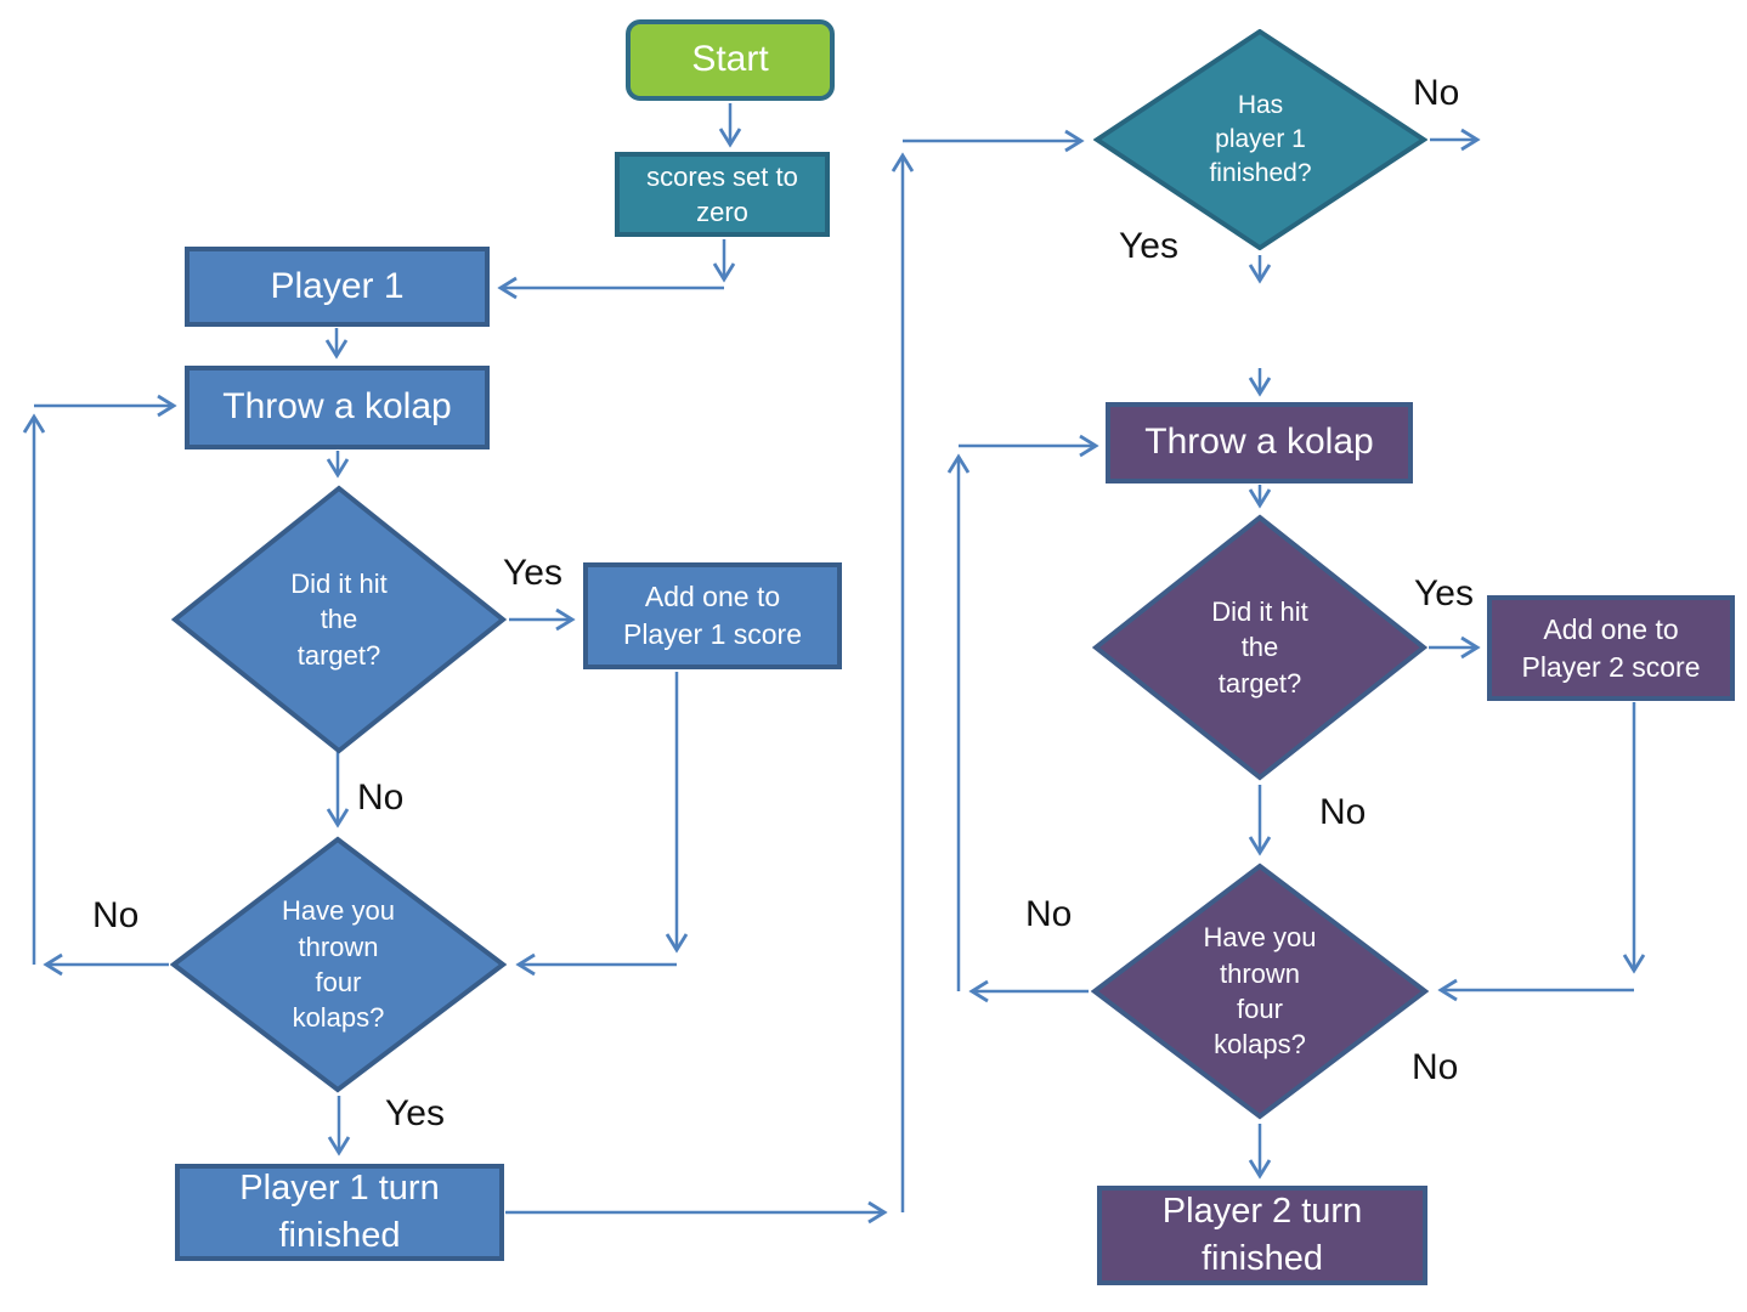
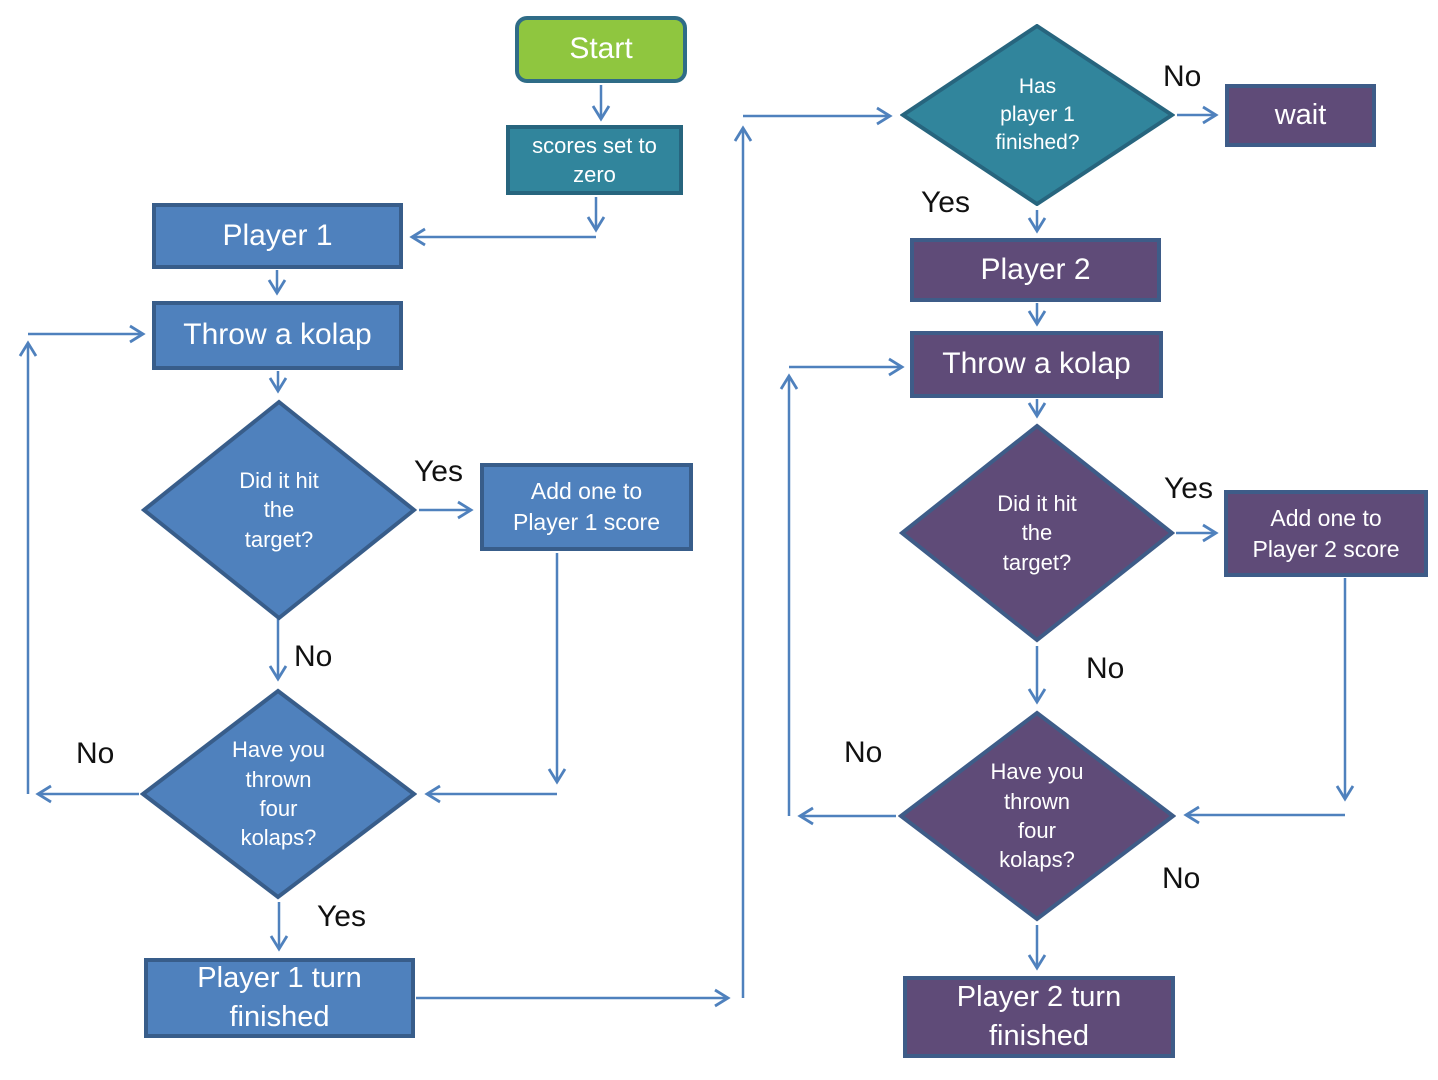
  Start
  scores set to
  zero
  Player 1
  Throw a kolap
  Did it hit
  the
  target?
  Add one to
  Player 1 score
  Have you
  thrown
  four
  kolaps?
  Player 1 turn
  finished
  Has
  player 1
  finished?
+ wait
+ Player 2
  Throw a kolap
  Did it hit
  the
  target?
  Add one to
  Player 2 score
  Have you
  thrown
  four
  kolaps?
  Player 2 turn
  finished
  Yes
  No
  No
  Yes
  No
  Yes
  Yes
  No
  No
  No
